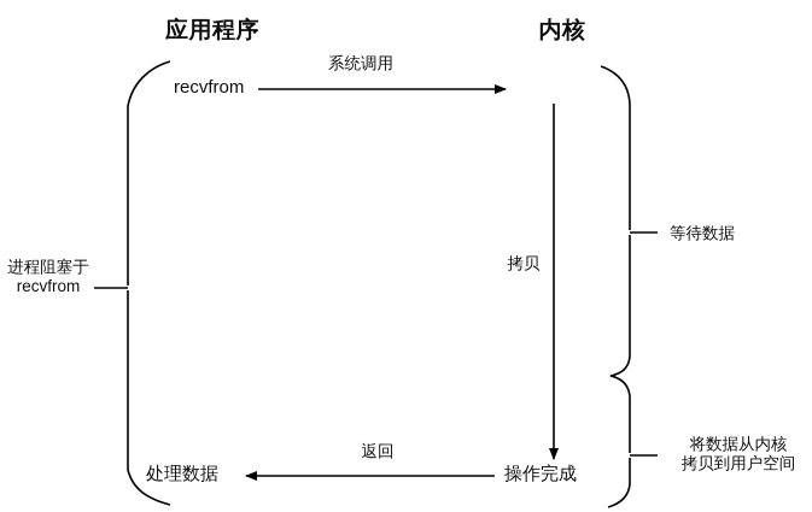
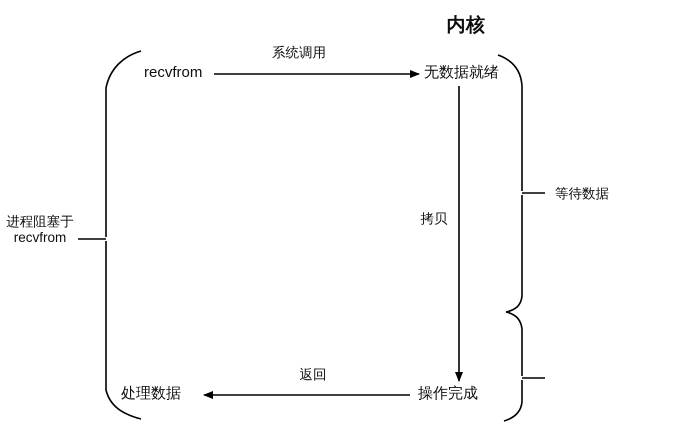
- 应用程序
  内核
  recvfrom
+ 无数据就绪
  操作完成
  处理数据
  系统调用
  拷贝
  返回
  进程阻塞于
  recvfrom
  等待数据
- 将数据从内核
- 拷贝到用户空间
